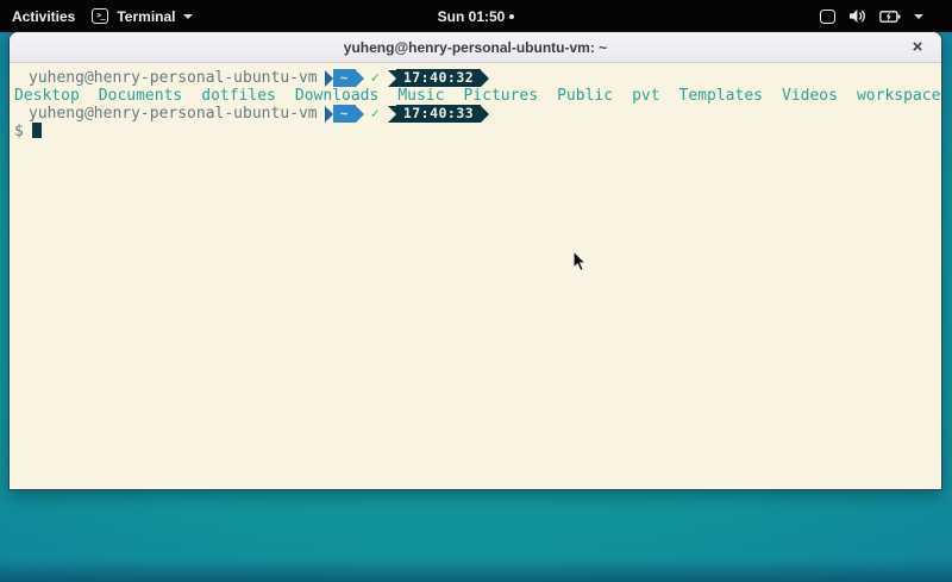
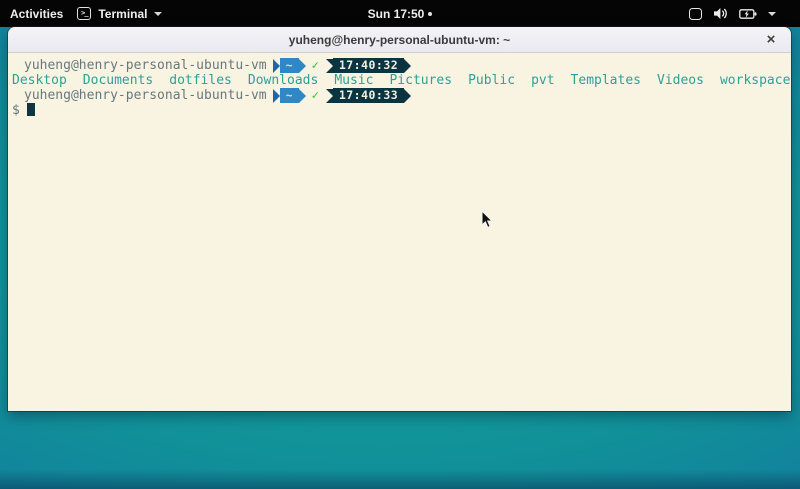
  Activities
  >_
  Terminal
- Sun 01:50
+ Sun 17:50
  yuheng@henry-personal-ubuntu-vm: ~
  ×
  yuheng@henry-personal-ubuntu-vm
  ~
  ✓
  17:40:32
  Desktop Documents dotfiles Downloads Music Pictures Public pvt Templates Videos workspace
  yuheng@henry-personal-ubuntu-vm
  ~
  ✓
  17:40:33
  $
